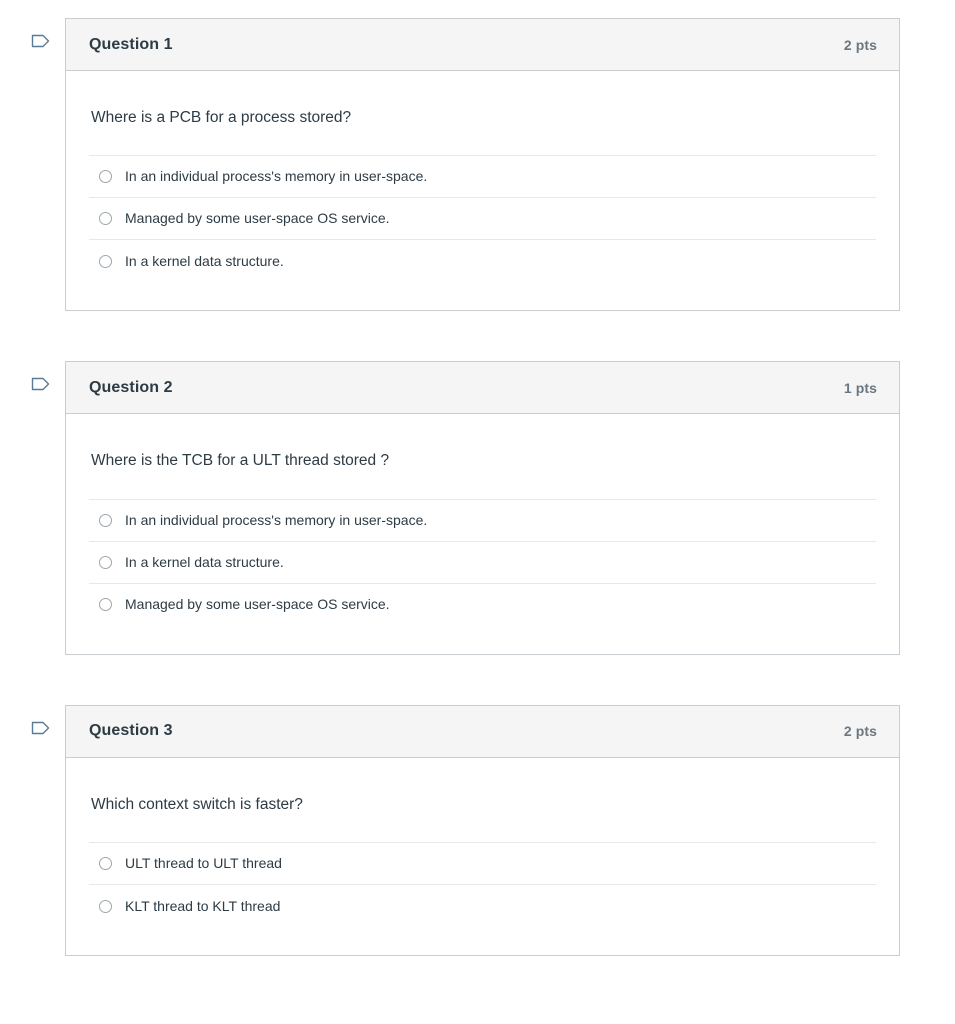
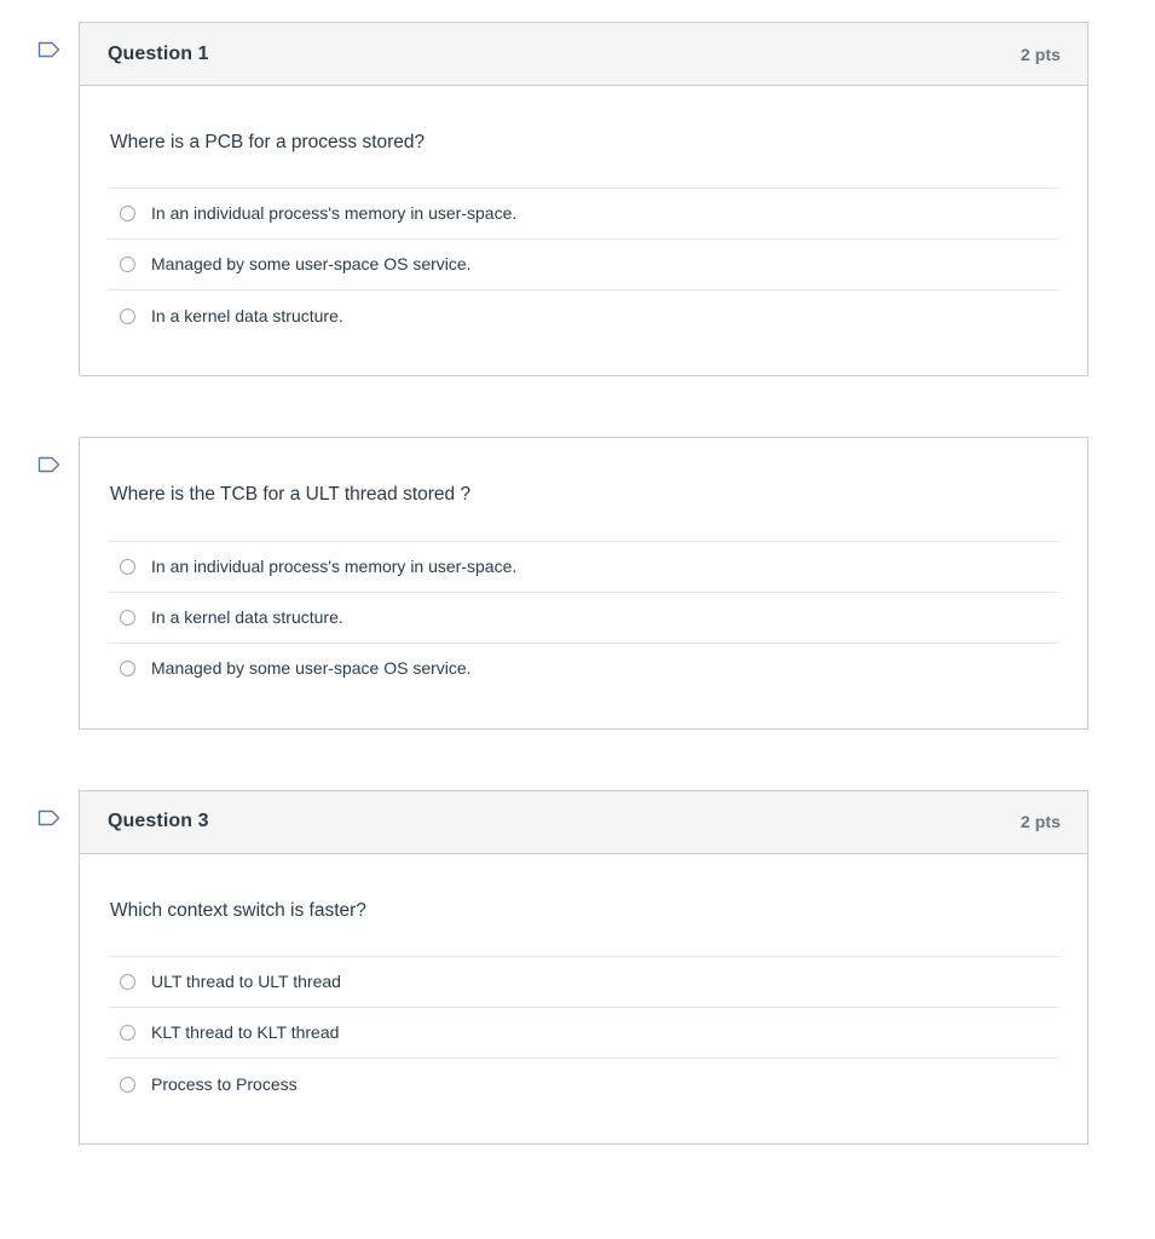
  Question 1
  2 pts
  Where is a PCB for a process stored?
  In an individual process's memory in user-space.
  Managed by some user-space OS service.
  In a kernel data structure.
- Question 2
- 1 pts
  Where is the TCB for a ULT thread stored ?
  In an individual process's memory in user-space.
  In a kernel data structure.
  Managed by some user-space OS service.
  Question 3
  2 pts
  Which context switch is faster?
  ULT thread to ULT thread
  KLT thread to KLT thread
+ Process to Process
